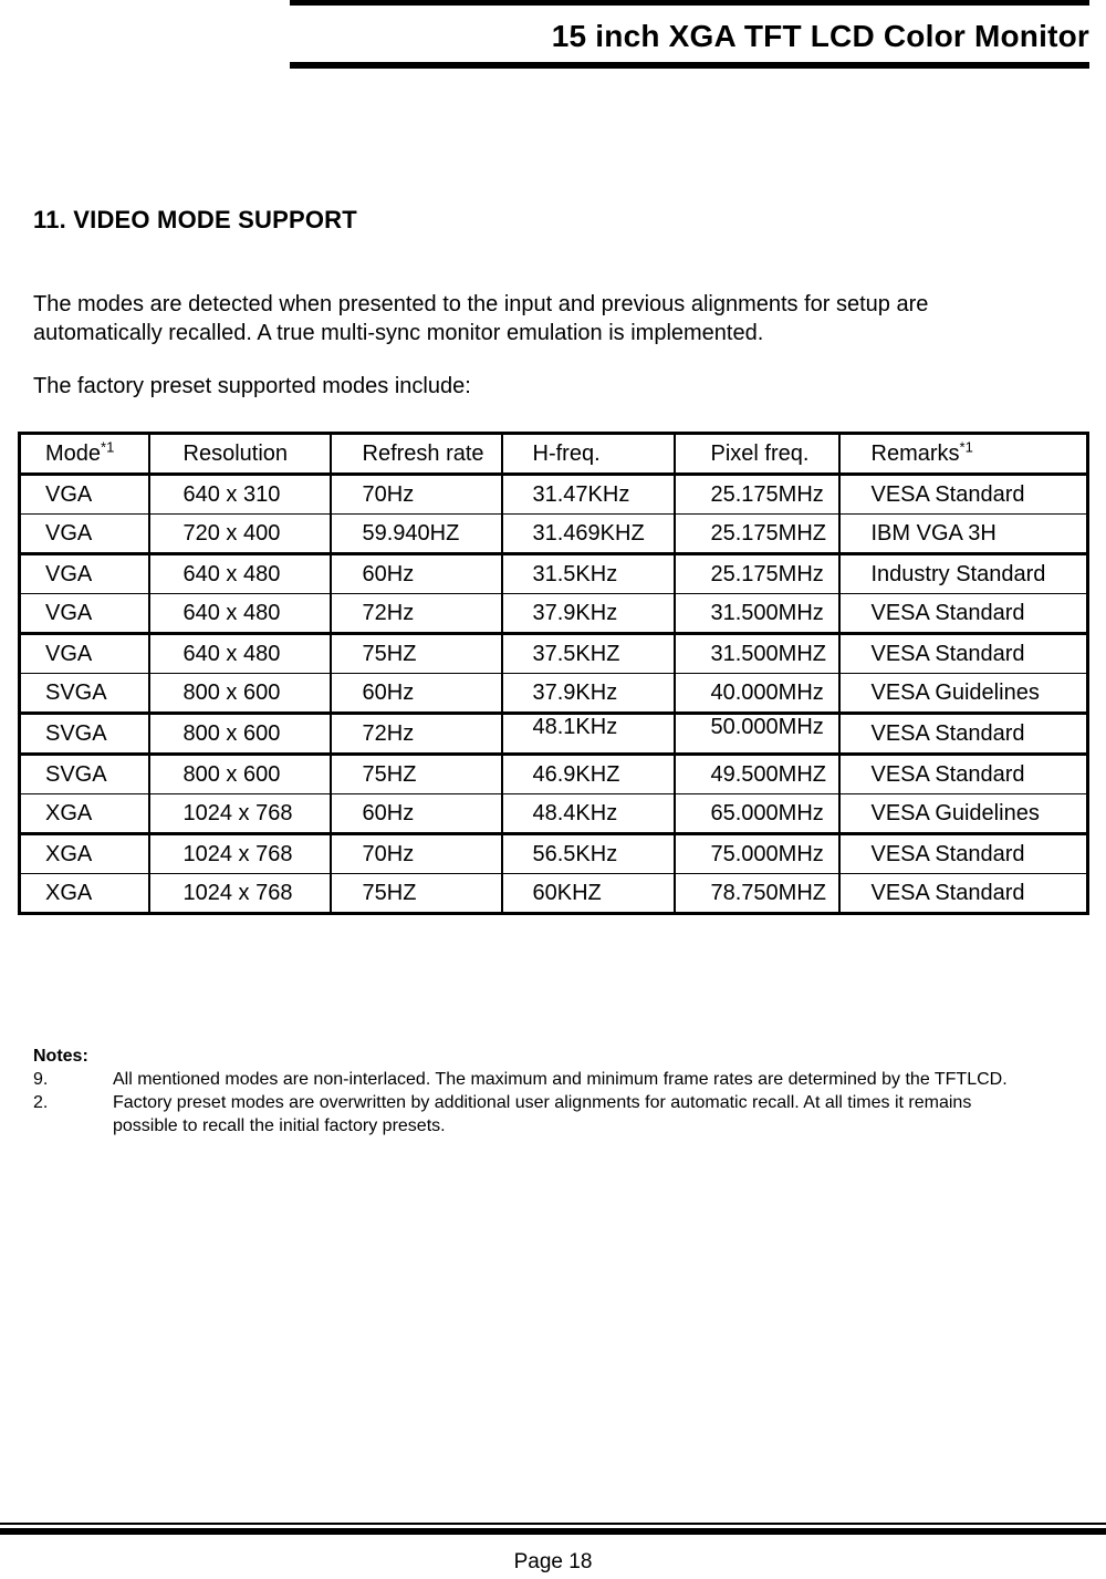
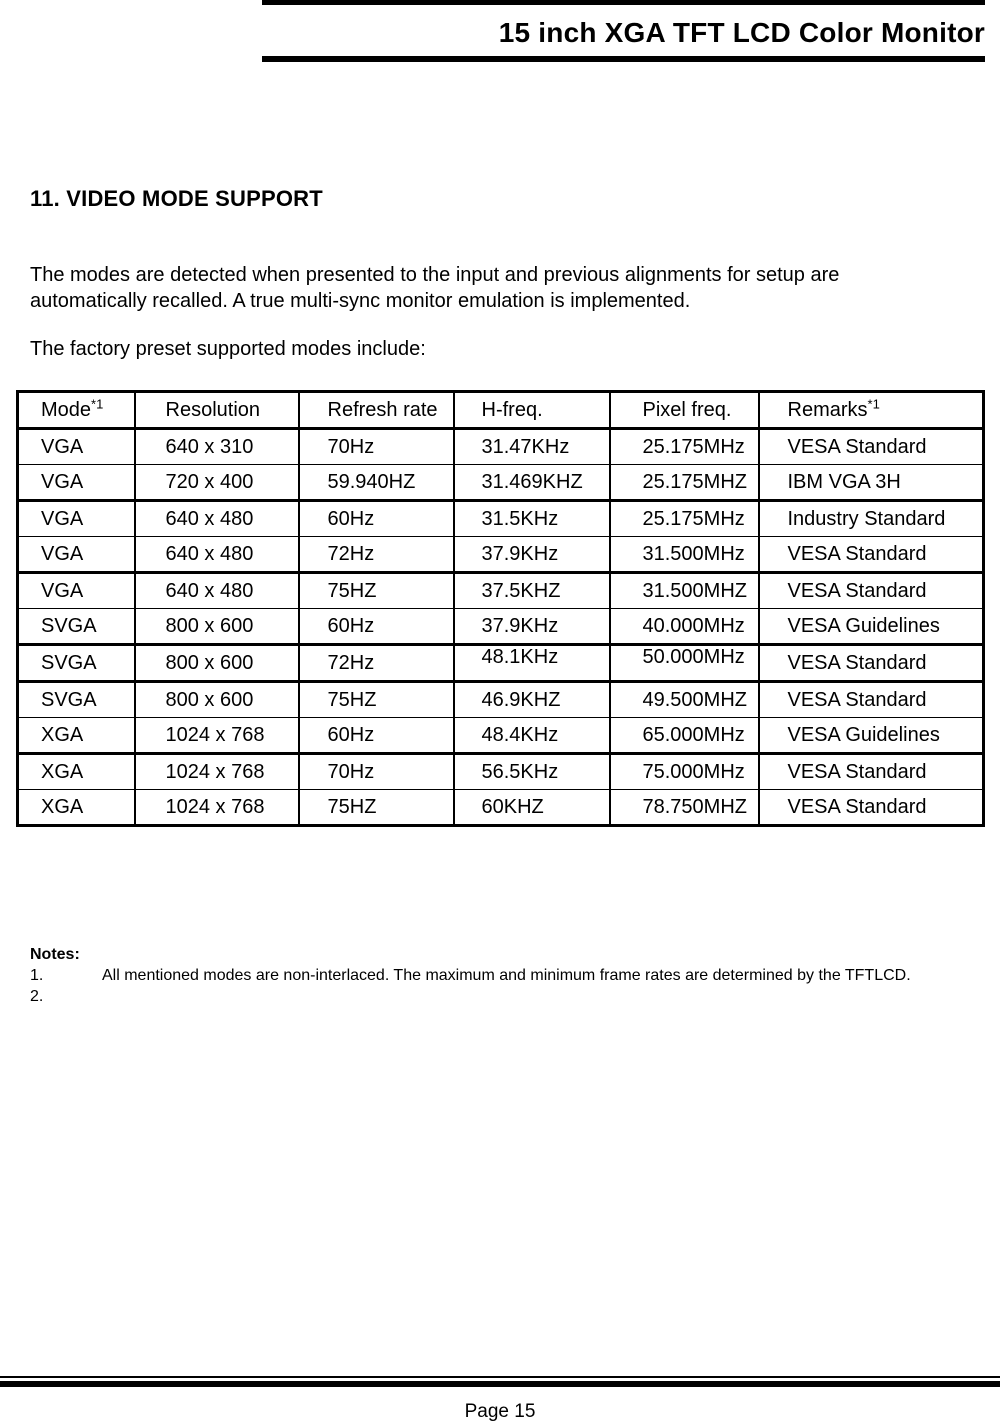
  15 inch XGA TFT LCD Color Monitor
  11. VIDEO MODE SUPPORT
  The modes are detected when presented to the input and previous alignments for setup are
  automatically recalled. A true multi-sync monitor emulation is implemented.
  The factory preset supported modes include:
  Mode*1	Resolution	Refresh rate	H-freq.	Pixel freq.	Remarks*1
  VGA	640 x 310	70Hz	31.47KHz	25.175MHz	VESA Standard
  VGA	720 x 400	59.940HZ	31.469KHZ	25.175MHZ	IBM VGA 3H
  VGA	640 x 480	60Hz	31.5KHz	25.175MHz	Industry Standard
  VGA	640 x 480	72Hz	37.9KHz	31.500MHz	VESA Standard
  VGA	640 x 480	75HZ	37.5KHZ	31.500MHZ	VESA Standard
  SVGA	800 x 600	60Hz	37.9KHz	40.000MHz	VESA Guidelines
  SVGA	800 x 600	72Hz	48.1KHz	50.000MHz	VESA Standard
  SVGA	800 x 600	75HZ	46.9KHZ	49.500MHZ	VESA Standard
  XGA	1024 x 768	60Hz	48.4KHz	65.000MHz	VESA Guidelines
  XGA	1024 x 768	70Hz	56.5KHz	75.000MHz	VESA Standard
  XGA	1024 x 768	75HZ	60KHZ	78.750MHZ	VESA Standard
  Notes:
- 9.
+ 1.
  All mentioned modes are non-interlaced. The maximum and minimum frame rates are determined by the TFTLCD.
  2.
- Factory preset modes are overwritten by additional user alignments for automatic recall. At all times it remains
- possible to recall the initial factory presets.
- Page 18
+ Page 15
